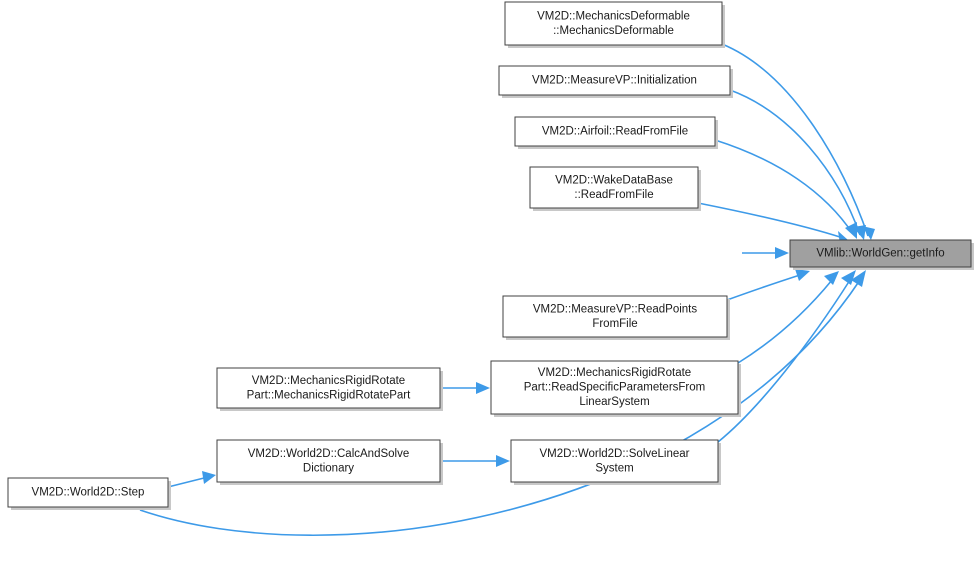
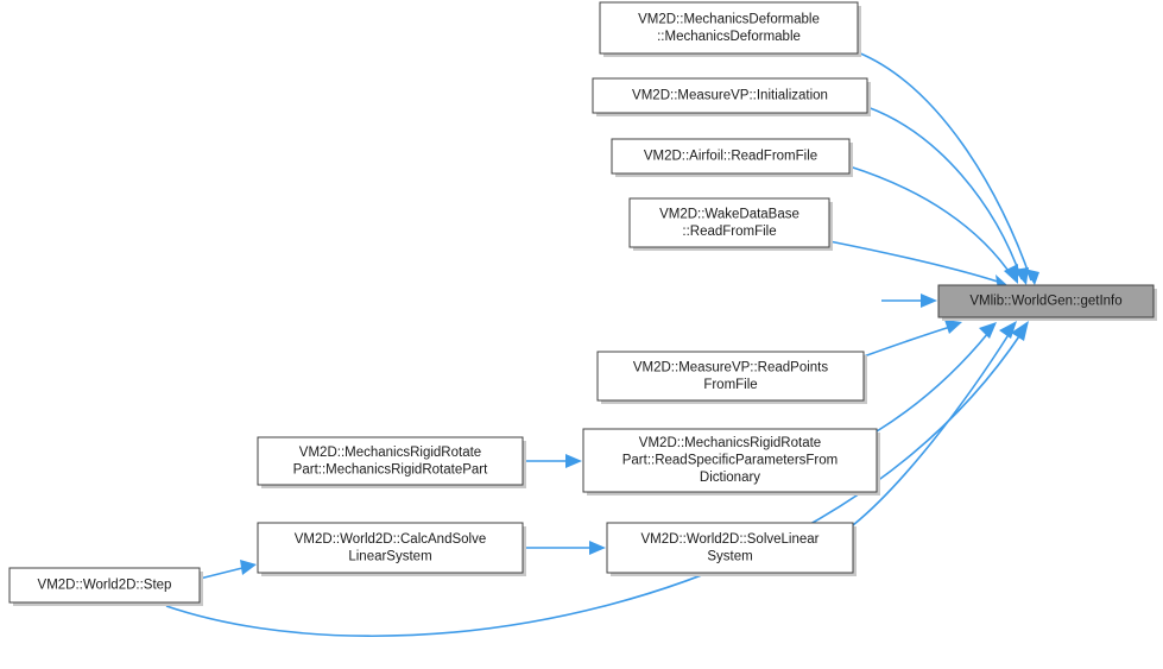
  VM2D::MechanicsDeformable
  ::MechanicsDeformable
  VM2D::MeasureVP::Initialization
  VM2D::Airfoil::ReadFromFile
  VM2D::WakeDataBase
  ::ReadFromFile
  VM2D::MeasureVP::ReadPoints
  FromFile
  VM2D::MechanicsRigidRotate
  Part::ReadSpecificParametersFrom
- LinearSystem
+ Dictionary
  VM2D::MechanicsRigidRotate
  Part::MechanicsRigidRotatePart
  VM2D::World2D::CalcAndSolve
- Dictionary
+ LinearSystem
  VM2D::World2D::SolveLinear
  System
  VM2D::World2D::Step
  VMlib::WorldGen::getInfo
